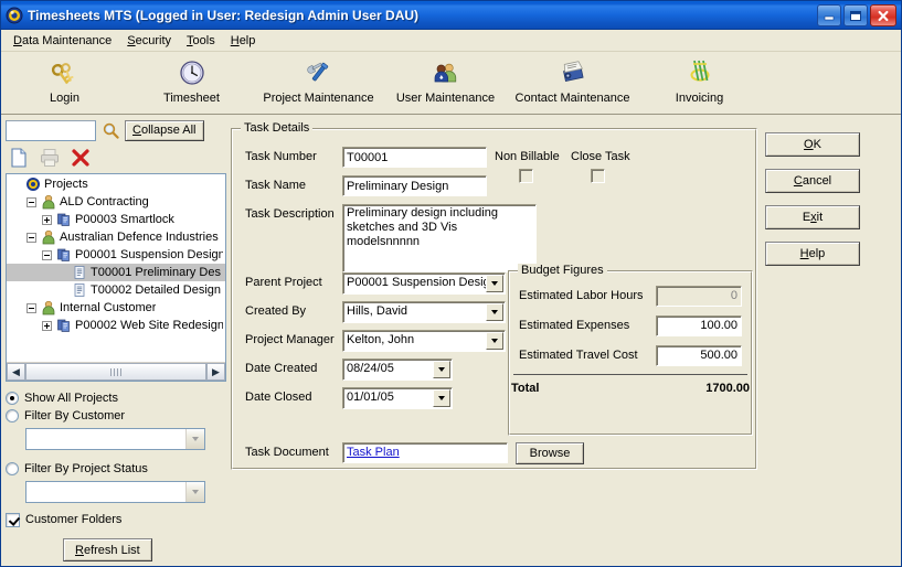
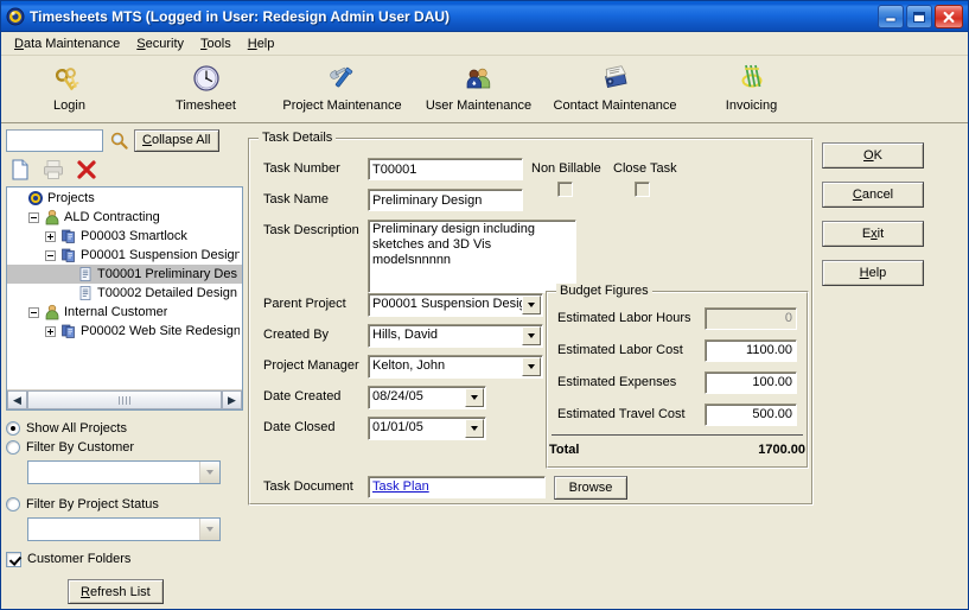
  Timesheets MTS (Logged in User: Redesign Admin User DAU)
  Data Maintenance
  Security
  Tools
  Help
  Login
  Timesheet
  Project Maintenance
  User Maintenance
  Contact Maintenance
  Invoicing
  Collapse All
  Projects
  ALD Contracting
  P00003 Smartlock
- Australian Defence Industries
  P00001 Suspension Design
  T00001 Preliminary Des
  T00002 Detailed Design
  Internal Customer
  P00002 Web Site Redesign
  ◀
  ▶
  Show All Projects
  Filter By Customer
  Filter By Project Status
  Customer Folders
  Refresh List
  Task Details
  Task Number
  T00001
  Non Billable
  Close Task
  Task Name
  Preliminary Design
  Task Description
  Parent Project
  P00001 Suspension Desi
  Created By
  Hills, David
  Project Manager
  Kelton, John
  Date Created
  08/24/05
  Date Closed
  01/01/05
  Task Document
  Task Plan
  Browse
  Budget Figures
  Estimated Labor Hours
  0
+ Estimated Labor Cost
+ 1100.00
  Estimated Expenses
  100.00
  Estimated Travel Cost
  500.00
  Total
  1700.00
  OK
  Cancel
  Exit
  Help
